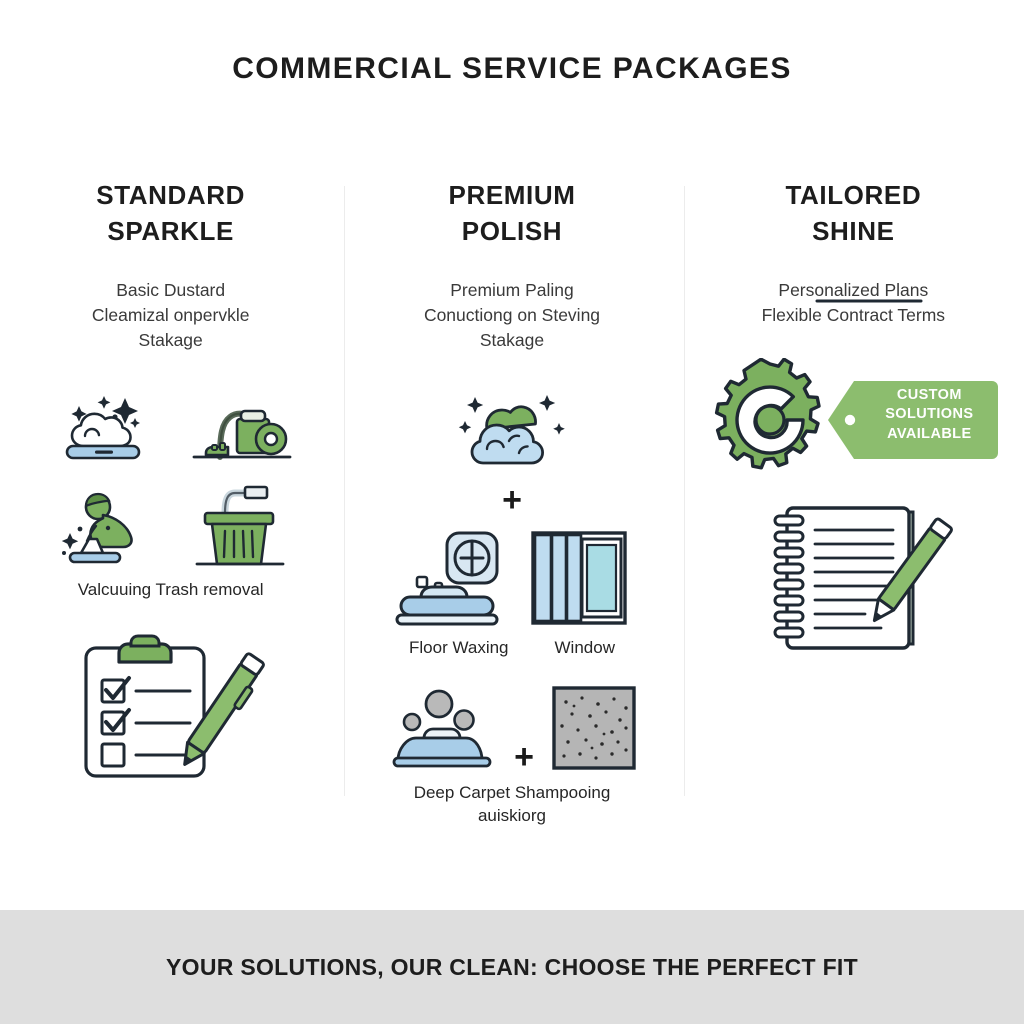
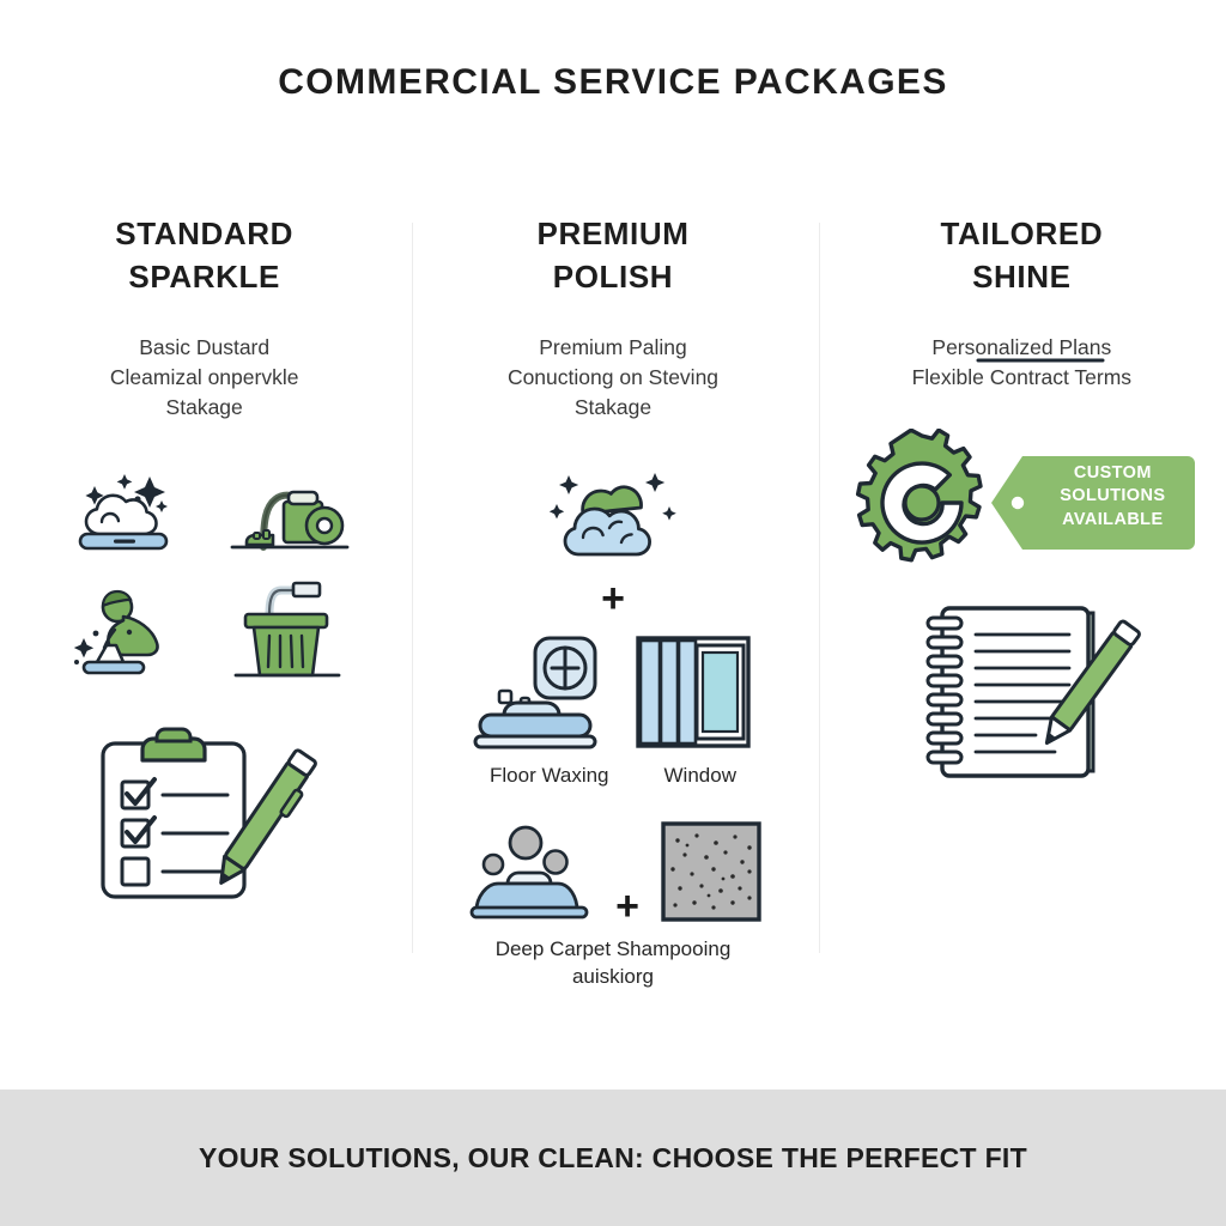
  COMMERCIAL SERVICE PACKAGES
  STANDARD
  SPARKLE
  Basic Dustard
  Cleamizal onpervkle
  Stakage
- Valcuuing Trash removal
  PREMIUM
  POLISH
  Premium Paling
  Conuctiong on Steving
  Stakage
  +
  Floor Waxing
  Window
  +
  Deep Carpet Shampooing
  auiskiorg
  TAILORED
  SHINE
  Personalized Plans
  Flexible Contract Terms
  CUSTOM
  SOLUTIONS
  AVAILABLE
  YOUR SOLUTIONS, OUR CLEAN: CHOOSE THE PERFECT FIT
